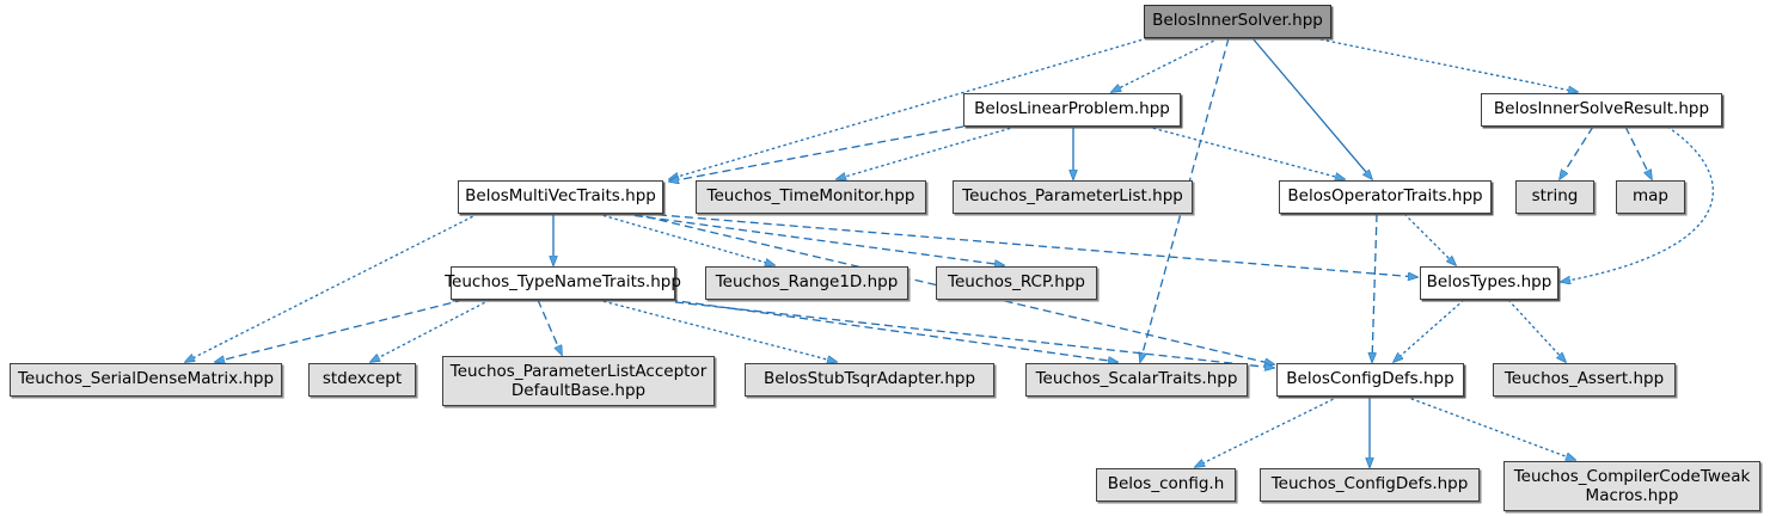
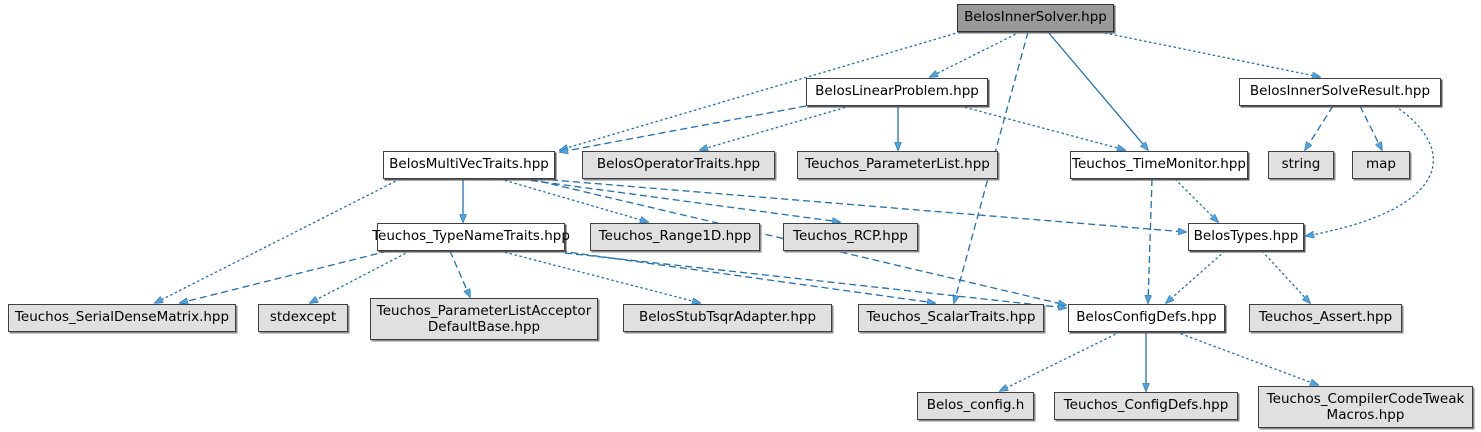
  BelosInnerSolver.hpp
  BelosLinearProblem.hpp
  BelosInnerSolveResult.hpp
  BelosMultiVecTraits.hpp
- Teuchos_TimeMonitor.hpp
+ BelosOperatorTraits.hpp
  Teuchos_ParameterList.hpp
- BelosOperatorTraits.hpp
+ Teuchos_TimeMonitor.hpp
  string
  map
  Teuchos_TypeNameTraits.hpp
  Teuchos_Range1D.hpp
  Teuchos_RCP.hpp
  BelosTypes.hpp
  Teuchos_SerialDenseMatrix.hpp
  stdexcept
  Teuchos_ParameterListAcceptor
  DefaultBase.hpp
  BelosStubTsqrAdapter.hpp
  Teuchos_ScalarTraits.hpp
  BelosConfigDefs.hpp
  Teuchos_Assert.hpp
  Belos_config.h
  Teuchos_ConfigDefs.hpp
  Teuchos_CompilerCodeTweak
  Macros.hpp
